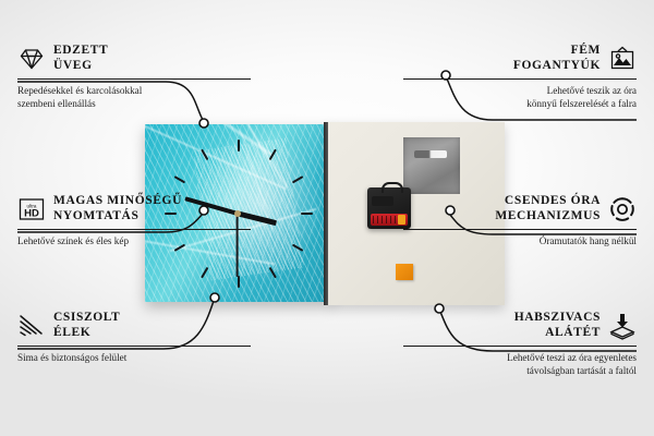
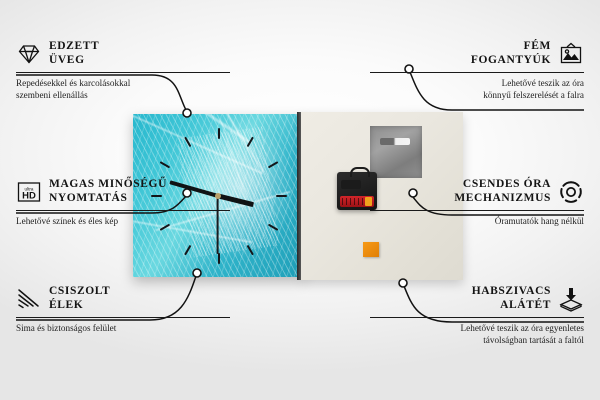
  EDZETT
  ÜVEG
  Repedésekkel és karcolásokkal
  szembeni ellenállás
  HD
  MAGAS MINŐSÉGŰ
  NYOMTATÁS
  Lehetővé színek és éles kép
  CSISZOLT
  ÉLEK
  Sima és biztonságos felület
  FÉM
  FOGANTYÚK
  Lehetővé teszik az óra
  könnyű felszerelését a falra
  CSENDES ÓRA
  MECHANIZMUS
  Óramutatók hang nélkül
  HABSZIVACS
  ALÁTÉT
- Lehetővé teszi az óra egyenletes
+ Lehetővé teszik az óra egyenletes
  távolságban tartását a faltól
